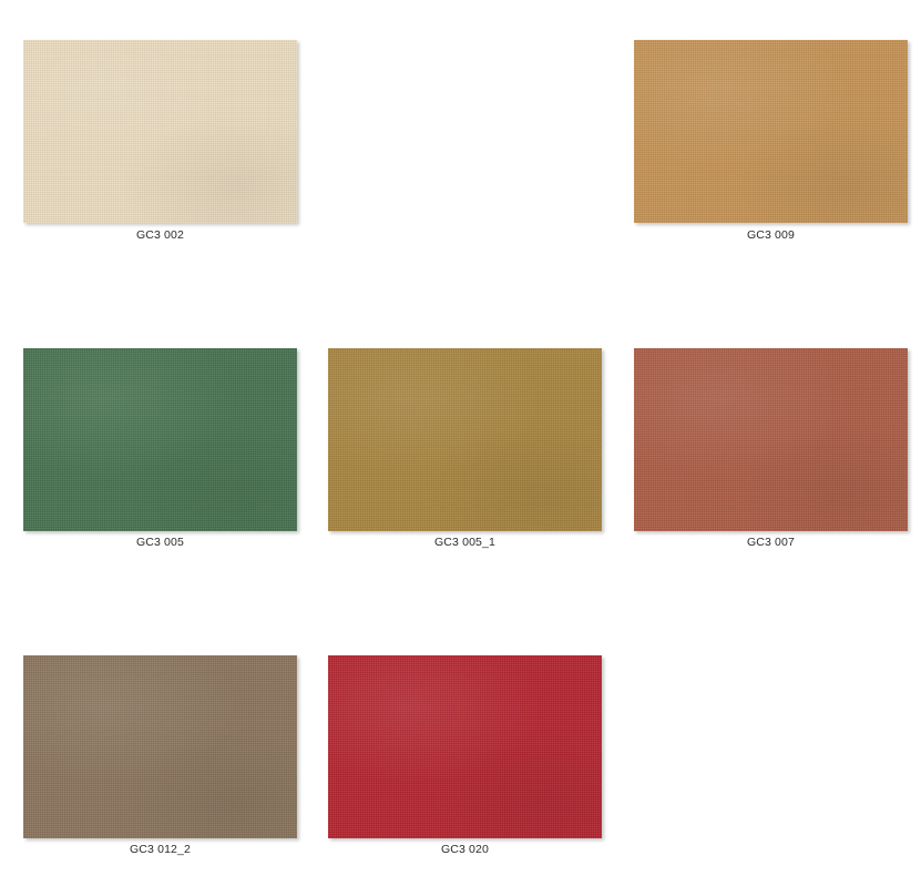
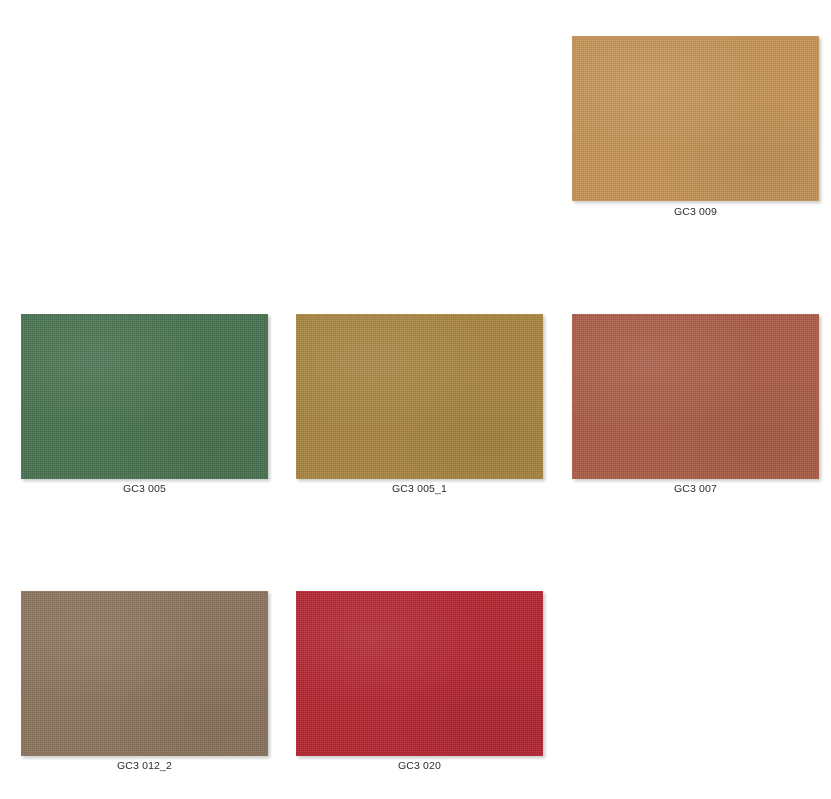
- GC3 002
  GC3 009
  GC3 005
  GC3 005_1
  GC3 007
  GC3 012_2
  GC3 020
